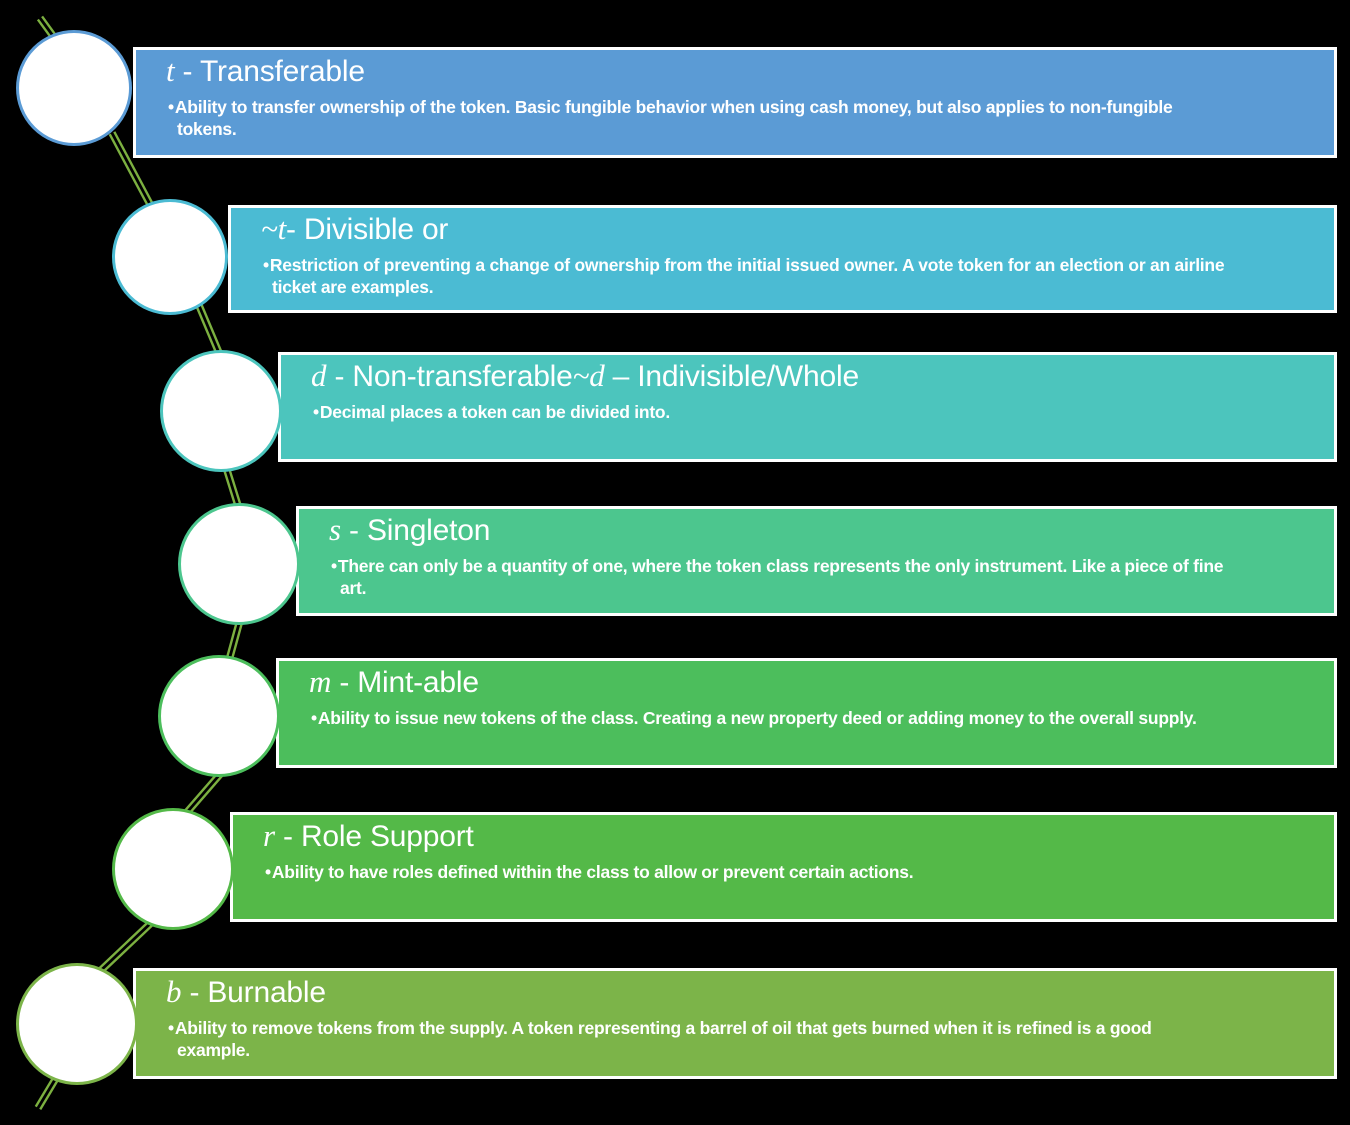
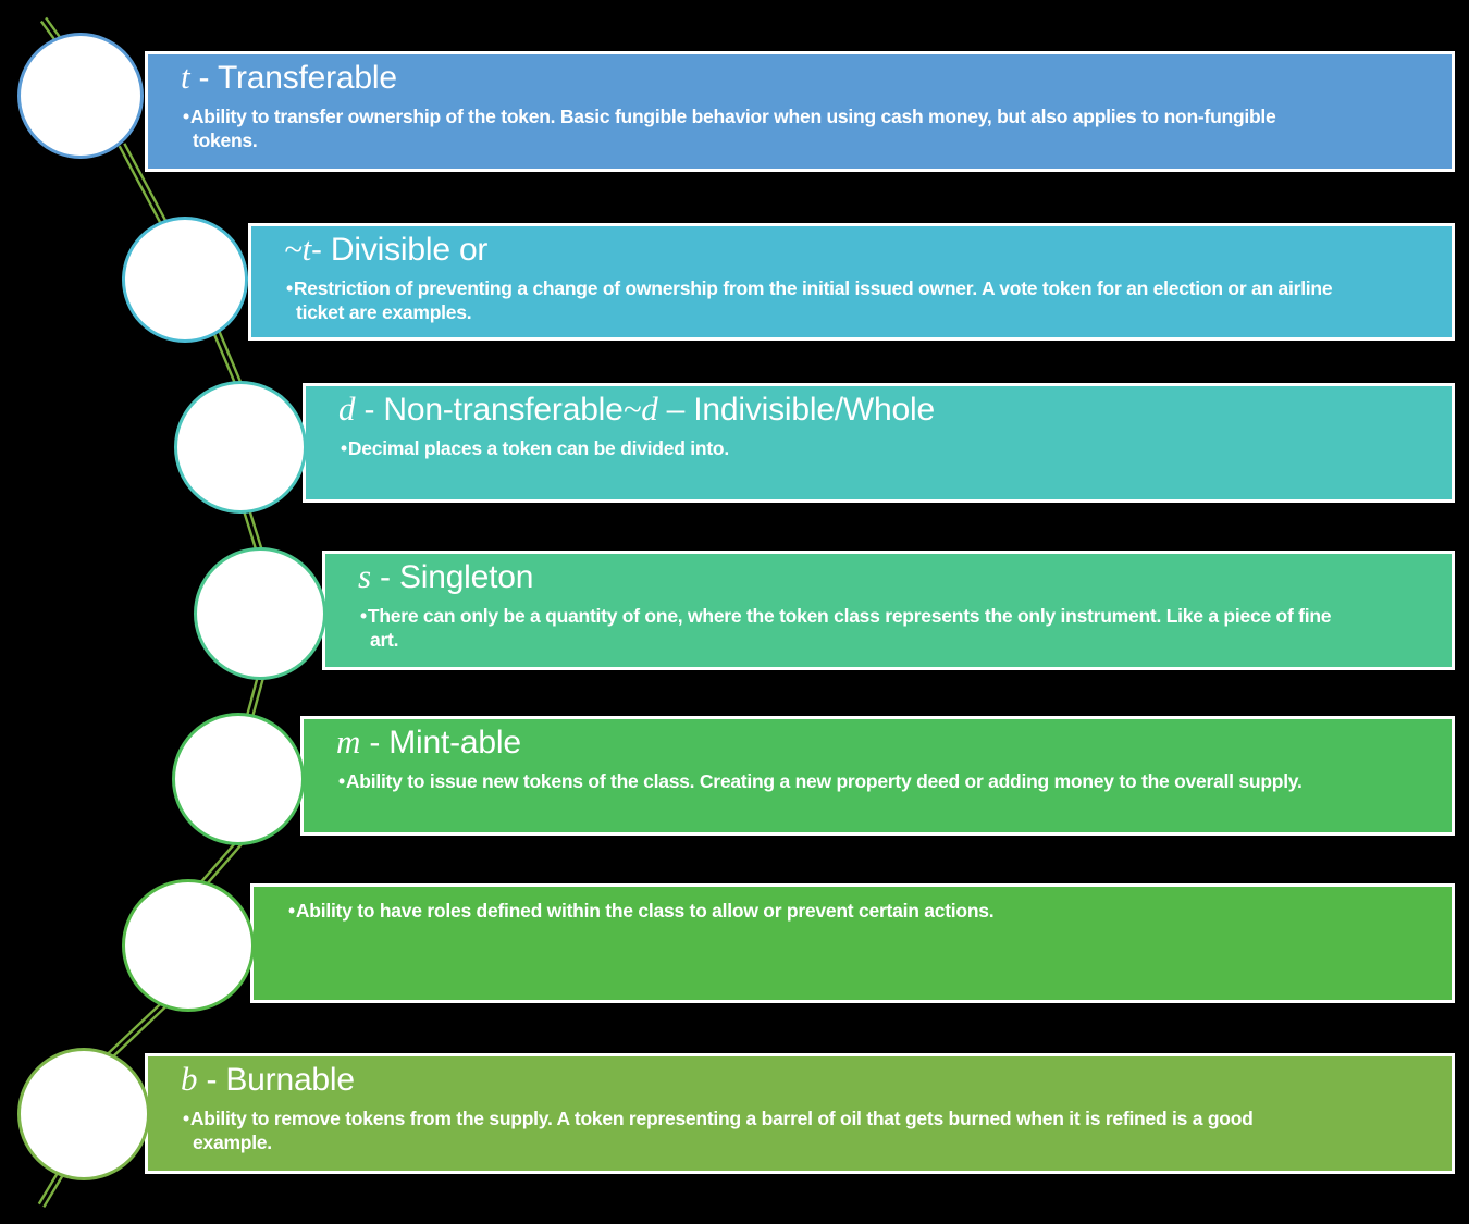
  t - Transferable
  •Ability to transfer ownership of the token. Basic fungible behavior when using cash money, but also applies to non-fungible
  tokens.
  ~t- Divisible or
  •Restriction of preventing a change of ownership from the initial issued owner. A vote token for an election or an airline
  ticket are examples.
  d - Non-transferable~d – Indivisible/Whole
  •Decimal places a token can be divided into.
  s - Singleton
  •There can only be a quantity of one, where the token class represents the only instrument. Like a piece of fine
  art.
  m - Mint-able
  •Ability to issue new tokens of the class. Creating a new property deed or adding money to the overall supply.
- r - Role Support
  •Ability to have roles defined within the class to allow or prevent certain actions.
  b - Burnable
  •Ability to remove tokens from the supply. A token representing a barrel of oil that gets burned when it is refined is a good
  example.
